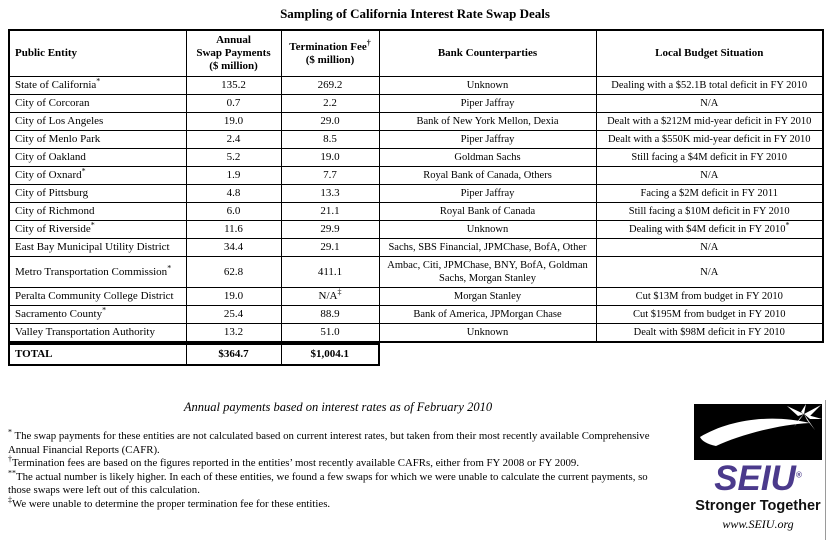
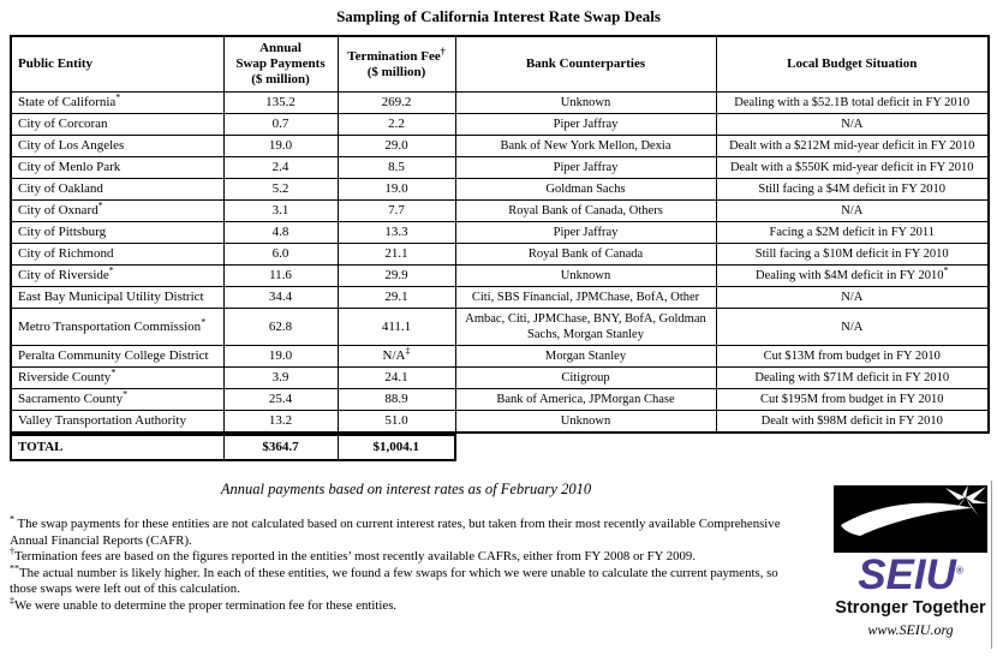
  Sampling of California Interest Rate Swap Deals
  Public Entity	Annual Swap Payments ($ million)	Termination Fee† ($ million)	Bank Counterparties	Local Budget Situation
  State of California*	135.2	269.2	Unknown	Dealing with a $52.1B total deficit in FY 2010
  City of Corcoran	0.7	2.2	Piper Jaffray	N/A
  City of Los Angeles	19.0	29.0	Bank of New York Mellon, Dexia	Dealt with a $212M mid-year deficit in FY 2010
  City of Menlo Park	2.4	8.5	Piper Jaffray	Dealt with a $550K mid-year deficit in FY 2010
  City of Oakland	5.2	19.0	Goldman Sachs	Still facing a $4M deficit in FY 2010
- City of Oxnard*	1.9	7.7	Royal Bank of Canada, Others	N/A
+ City of Oxnard*	3.1	7.7	Royal Bank of Canada, Others	N/A
  City of Pittsburg	4.8	13.3	Piper Jaffray	Facing a $2M deficit in FY 2011
  City of Richmond	6.0	21.1	Royal Bank of Canada	Still facing a $10M deficit in FY 2010
  City of Riverside*	11.6	29.9	Unknown	Dealing with $4M deficit in FY 2010*
- East Bay Municipal Utility District	34.4	29.1	Sachs, SBS Financial, JPMChase, BofA, Other	N/A
+ East Bay Municipal Utility District	34.4	29.1	Citi, SBS Financial, JPMChase, BofA, Other	N/A
  Metro Transportation Commission*	62.8	411.1	Ambac, Citi, JPMChase, BNY, BofA, Goldman Sachs, Morgan Stanley	N/A
  Peralta Community College District	19.0	N/A‡	Morgan Stanley	Cut $13M from budget in FY 2010
+ Riverside County*	3.9	24.1	Citigroup	Dealing with $71M deficit in FY 2010
  Sacramento County*	25.4	88.9	Bank of America, JPMorgan Chase	Cut $195M from budget in FY 2010
  Valley Transportation Authority	13.2	51.0	Unknown	Dealt with $98M deficit in FY 2010
  TOTAL	$364.7	$1,004.1
  Annual payments based on interest rates as of February 2010
  * The swap payments for these entities are not calculated based on current interest rates, but taken from their most recently available Comprehensive Annual Financial Reports (CAFR).
  †Termination fees are based on the figures reported in the entities’ most recently available CAFRs, either from FY 2008 or FY 2009.
  **The actual number is likely higher. In each of these entities, we found a few swaps for which we were unable to calculate the current payments, so those swaps were left out of this calculation.
  ‡We were unable to determine the proper termination fee for these entities.
  SEIU®
  Stronger Together
  www.SEIU.org
